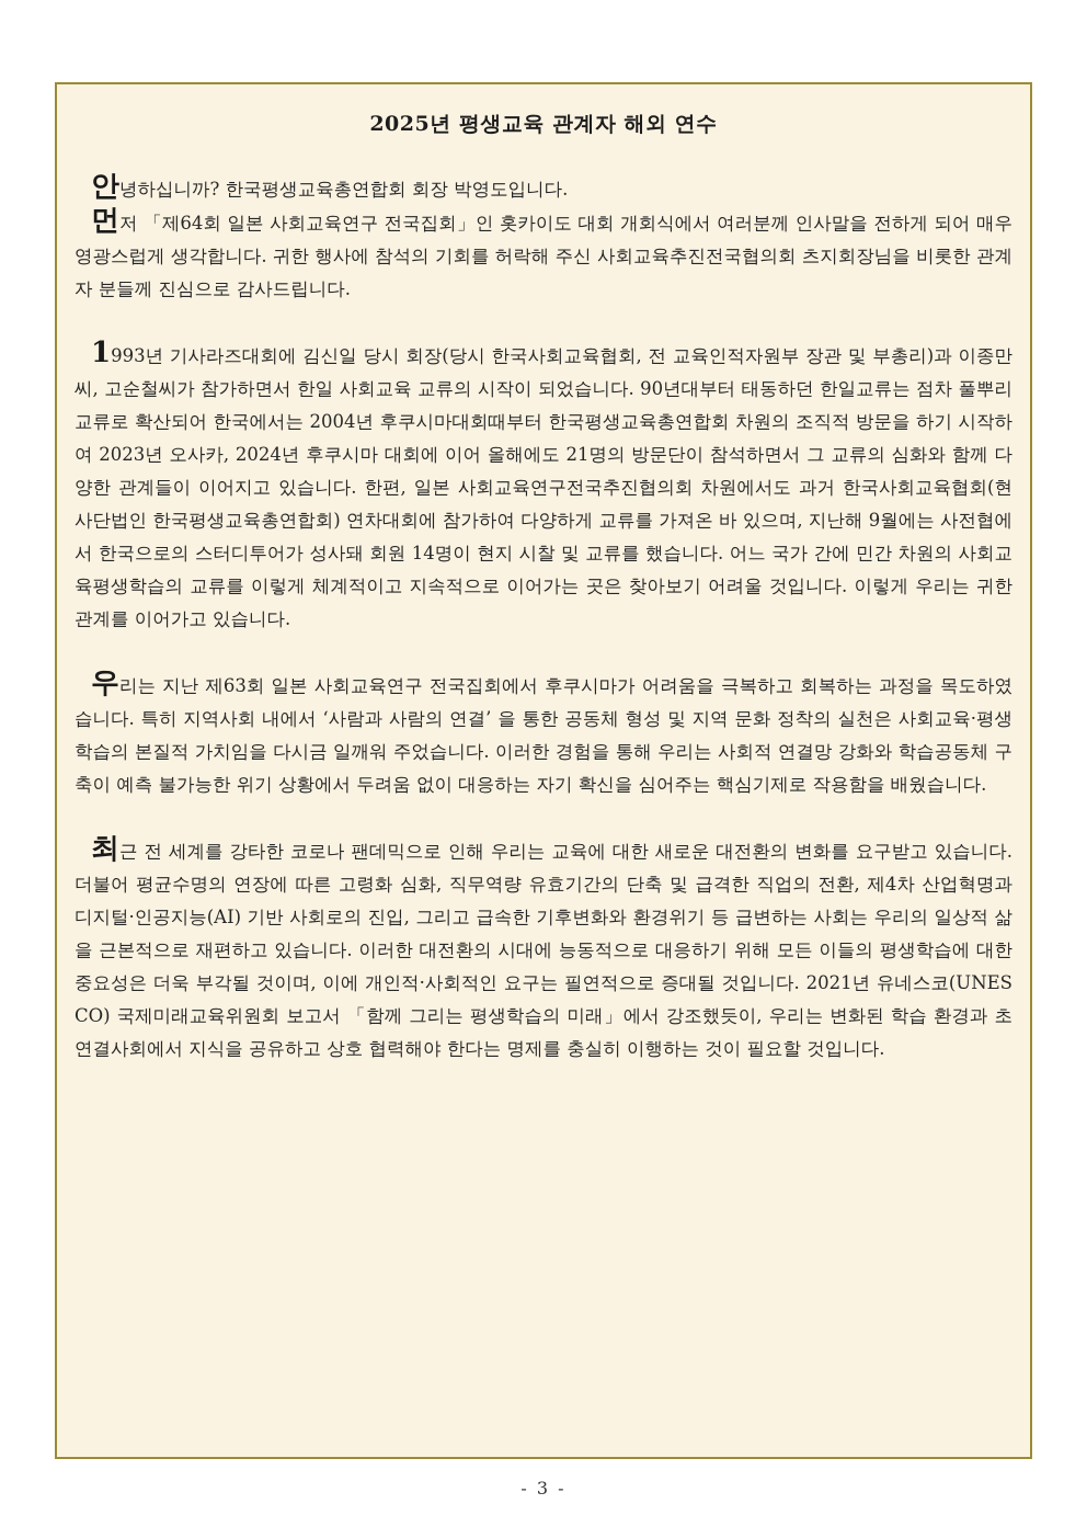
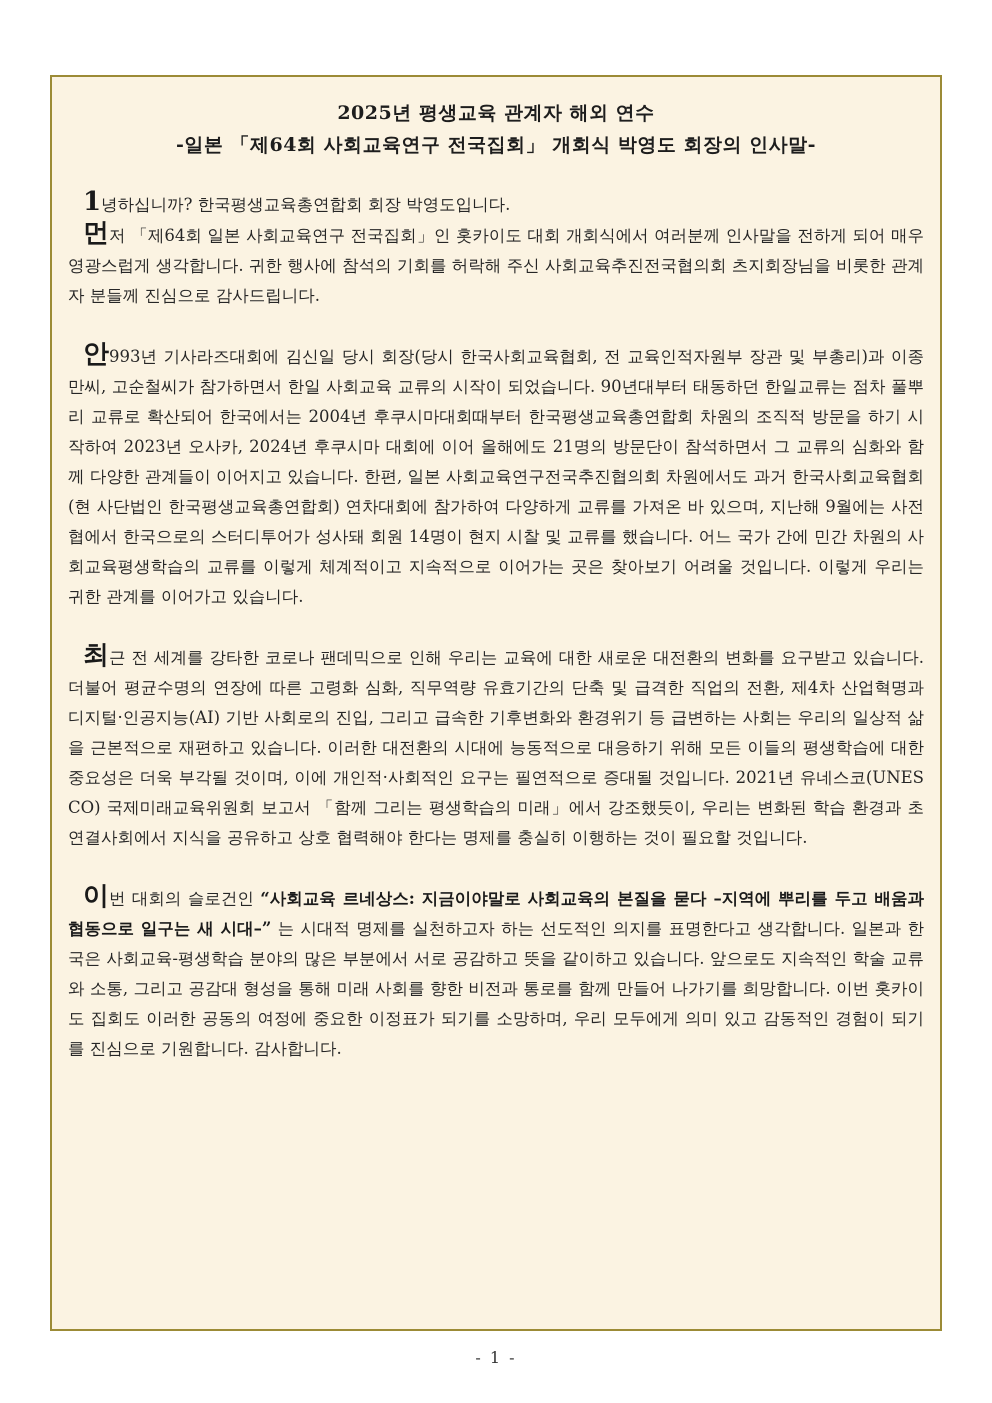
  2025년 평생교육 관계자 해외 연수
+ -일본 「제64회 사회교육연구 전국집회」 개회식 박영도 회장의 인사말-
- 안녕하십니까? 한국평생교육총연합회 회장 박영도입니다.
+ 1녕하십니까? 한국평생교육총연합회 회장 박영도입니다.
  먼저 「제64회 일본 사회교육연구 전국집회」인 홋카이도 대회 개회식에서 여러분께 인사말을 전하게 되어 매우 영광스럽게 생각합니다. 귀한 행사에 참석의 기회를 허락해 주신 사회교육추진전국협의회 츠지회장님을 비롯한 관계자 분들께 진심으로 감사드립니다.
- 1993년 기사라즈대회에 김신일 당시 회장(당시 한국사회교육협회, 전 교육인적자원부 장관 및 부총리)과 이종만씨, 고순철씨가 참가하면서 한일 사회교육 교류의 시작이 되었습니다. 90년대부터 태동하던 한일교류는 점차 풀뿌리 교류로 확산되어 한국에서는 2004년 후쿠시마대회때부터 한국평생교육총연합회 차원의 조직적 방문을 하기 시작하여 2023년 오사카, 2024년 후쿠시마 대회에 이어 올해에도 21명의 방문단이 참석하면서 그 교류의 심화와 함께 다양한 관계들이 이어지고 있습니다. 한편, 일본 사회교육연구전국추진협의회 차원에서도 과거 한국사회교육협회(현 사단법인 한국평생교육총연합회) 연차대회에 참가하여 다양하게 교류를 가져온 바 있으며, 지난해 9월에는 사전협에서 한국으로의 스터디투어가 성사돼 회원 14명이 현지 시찰 및 교류를 했습니다. 어느 국가 간에 민간 차원의 사회교육평생학습의 교류를 이렇게 체계적이고 지속적으로 이어가는 곳은 찾아보기 어려울 것입니다. 이렇게 우리는 귀한 관계를 이어가고 있습니다.
+ 안993년 기사라즈대회에 김신일 당시 회장(당시 한국사회교육협회, 전 교육인적자원부 장관 및 부총리)과 이종만씨, 고순철씨가 참가하면서 한일 사회교육 교류의 시작이 되었습니다. 90년대부터 태동하던 한일교류는 점차 풀뿌리 교류로 확산되어 한국에서는 2004년 후쿠시마대회때부터 한국평생교육총연합회 차원의 조직적 방문을 하기 시작하여 2023년 오사카, 2024년 후쿠시마 대회에 이어 올해에도 21명의 방문단이 참석하면서 그 교류의 심화와 함께 다양한 관계들이 이어지고 있습니다. 한편, 일본 사회교육연구전국추진협의회 차원에서도 과거 한국사회교육협회(현 사단법인 한국평생교육총연합회) 연차대회에 참가하여 다양하게 교류를 가져온 바 있으며, 지난해 9월에는 사전협에서 한국으로의 스터디투어가 성사돼 회원 14명이 현지 시찰 및 교류를 했습니다. 어느 국가 간에 민간 차원의 사회교육평생학습의 교류를 이렇게 체계적이고 지속적으로 이어가는 곳은 찾아보기 어려울 것입니다. 이렇게 우리는 귀한 관계를 이어가고 있습니다.
- 우리는 지난 제63회 일본 사회교육연구 전국집회에서 후쿠시마가 어려움을 극복하고 회복하는 과정을 목도하였습니다. 특히 지역사회 내에서 ‘사람과 사람의 연결’ 을 통한 공동체 형성 및 지역 문화 정착의 실천은 사회교육·평생학습의 본질적 가치임을 다시금 일깨워 주었습니다. 이러한 경험을 통해 우리는 사회적 연결망 강화와 학습공동체 구축이 예측 불가능한 위기 상황에서 두려움 없이 대응하는 자기 확신을 심어주는 핵심기제로 작용함을 배웠습니다.
  최근 전 세계를 강타한 코로나 팬데믹으로 인해 우리는 교육에 대한 새로운 대전환의 변화를 요구받고 있습니다. 더불어 평균수명의 연장에 따른 고령화 심화, 직무역량 유효기간의 단축 및 급격한 직업의 전환, 제4차 산업혁명과 디지털·인공지능(AI) 기반 사회로의 진입, 그리고 급속한 기후변화와 환경위기 등 급변하는 사회는 우리의 일상적 삶을 근본적으로 재편하고 있습니다. 이러한 대전환의 시대에 능동적으로 대응하기 위해 모든 이들의 평생학습에 대한 중요성은 더욱 부각될 것이며, 이에 개인적·사회적인 요구는 필연적으로 증대될 것입니다. 2021년 유네스코(UNESCO) 국제미래교육위원회 보고서 「함께 그리는 평생학습의 미래」에서 강조했듯이, 우리는 변화된 학습 환경과 초연결사회에서 지식을 공유하고 상호 협력해야 한다는 명제를 충실히 이행하는 것이 필요할 것입니다.
+ 이번 대회의 슬로건인 “사회교육 르네상스: 지금이야말로 사회교육의 본질을 묻다 –지역에 뿌리를 두고 배움과 협동으로 일구는 새 시대–” 는 시대적 명제를 실천하고자 하는 선도적인 의지를 표명한다고 생각합니다. 일본과 한국은 사회교육-평생학습 분야의 많은 부분에서 서로 공감하고 뜻을 같이하고 있습니다. 앞으로도 지속적인 학술 교류와 소통, 그리고 공감대 형성을 통해 미래 사회를 향한 비전과 통로를 함께 만들어 나가기를 희망합니다. 이번 홋카이도 집회도 이러한 공동의 여정에 중요한 이정표가 되기를 소망하며, 우리 모두에게 의미 있고 감동적인 경험이 되기를 진심으로 기원합니다. 감사합니다.
- - 3 -
+ - 1 -
